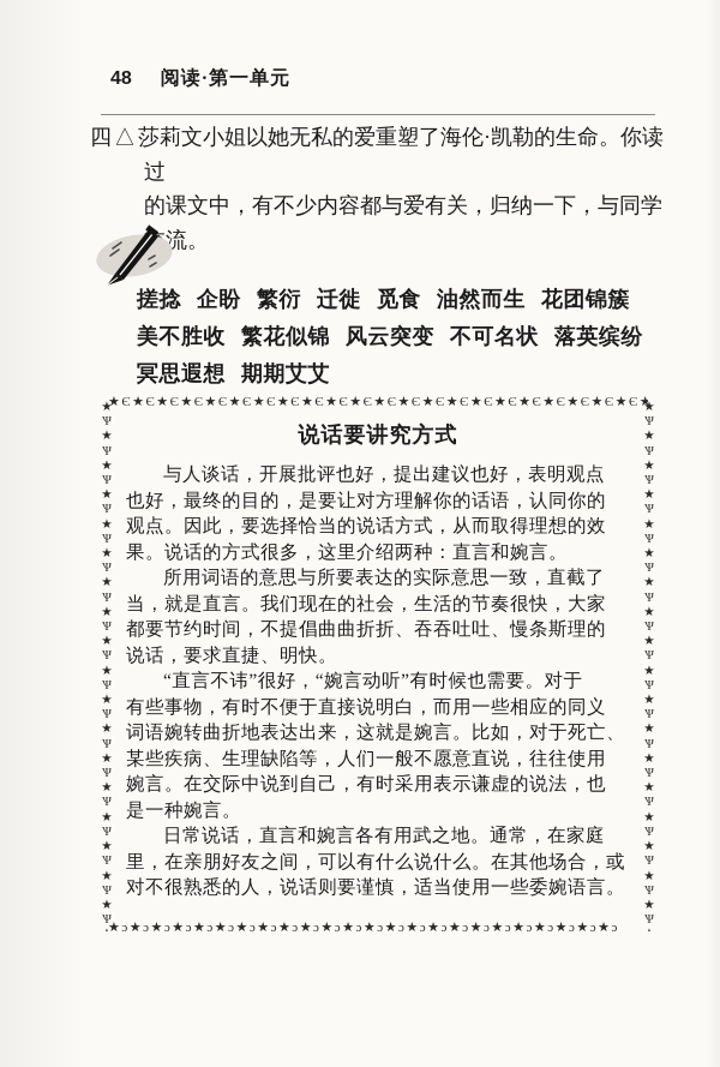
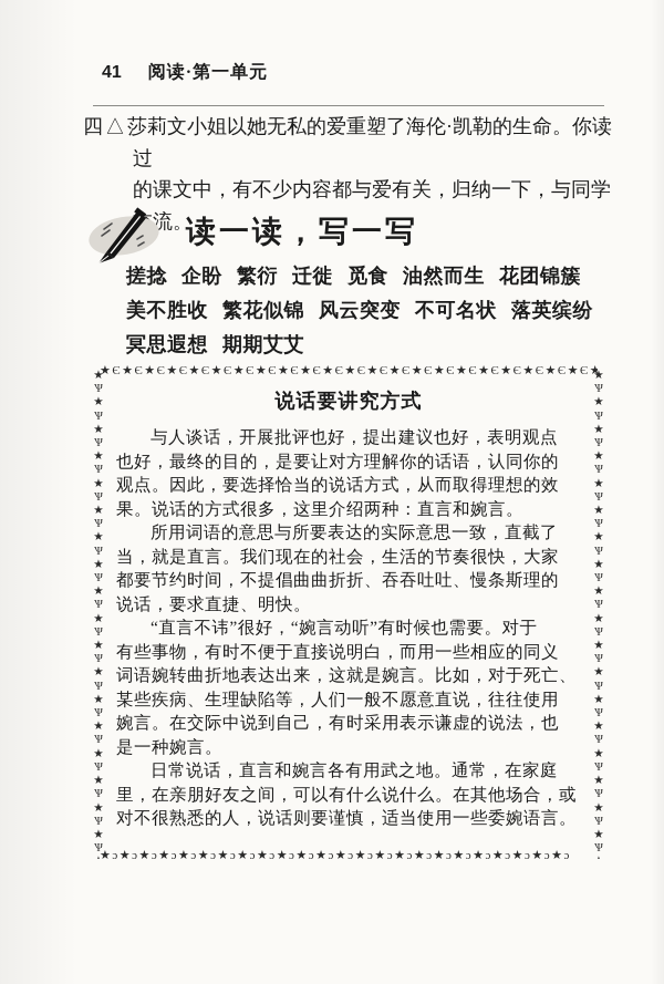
- 48
+ 41
  阅读·第一单元
  四△莎莉文小姐以她无私的爱重塑了海伦·凯勒的生命。你读过
  的课文中，有不少内容都与爱有关，归纳一下，与同学流。
+ 读一读，写一写
  搓捻 企盼 繁衍 迁徙 觅食 油然而生 花团锦簇
  美不胜收 繁花似锦 风云突变 不可名状 落英缤纷
  冥思遐想 期期艾艾
  ★Є★Є★Є★Є★Є★Є★Є★Є★Є★Є★Є★Є★Є★Є★Є★Є★Є★Є★Є★Є★Є★Є★
  ★ɔ★ɔ★ɔ★ɔ★ɔ★ɔ★ɔ★ɔ★ɔ★ɔ★ɔ★ɔ★ɔ★ɔ★ɔ★ɔ★ɔ★ɔ★ɔ★ɔ★ɔ★ɔ★ɔ★ɔ
  ★Ѱ★Ѱ★Ѱ★Ѱ★Ѱ★Ѱ★Ѱ★Ѱ★Ѱ★Ѱ★Ѱ★Ѱ★Ѱ★Ѱ★Ѱ★Ѱ★Ѱ★Ѱ
  ★Ѱ★Ѱ★Ѱ★Ѱ★Ѱ★Ѱ★Ѱ★Ѱ★Ѱ★Ѱ★Ѱ★Ѱ★Ѱ★Ѱ★Ѱ★Ѱ★Ѱ★Ѱ
  说话要讲究方式
  与人谈话，开展批评也好，提出建议也好，表明观点
  也好，最终的目的，是要让对方理解你的话语，认同你的
  观点。因此，要选择恰当的说话方式，从而取得理想的效
  果。说话的方式很多，这里介绍两种：直言和婉言。
  所用词语的意思与所要表达的实际意思一致，直截了
  当，就是直言。我们现在的社会，生活的节奏很快，大家
  都要节约时间，不提倡曲曲折折、吞吞吐吐、慢条斯理的
  说话，要求直捷、明快。
  “直言不讳”很好，“婉言动听”有时候也需要。对于
  有些事物，有时不便于直接说明白，而用一些相应的同义
  词语婉转曲折地表达出来，这就是婉言。比如，对于死亡、
  某些疾病、生理缺陷等，人们一般不愿意直说，往往使用
  婉言。在交际中说到自己，有时采用表示谦虚的说法，也
  是一种婉言。
  日常说话，直言和婉言各有用武之地。通常，在家庭
  里，在亲朋好友之间，可以有什么说什么。在其他场合，或
  对不很熟悉的人，说话则要谨慎，适当使用一些委婉语言。
